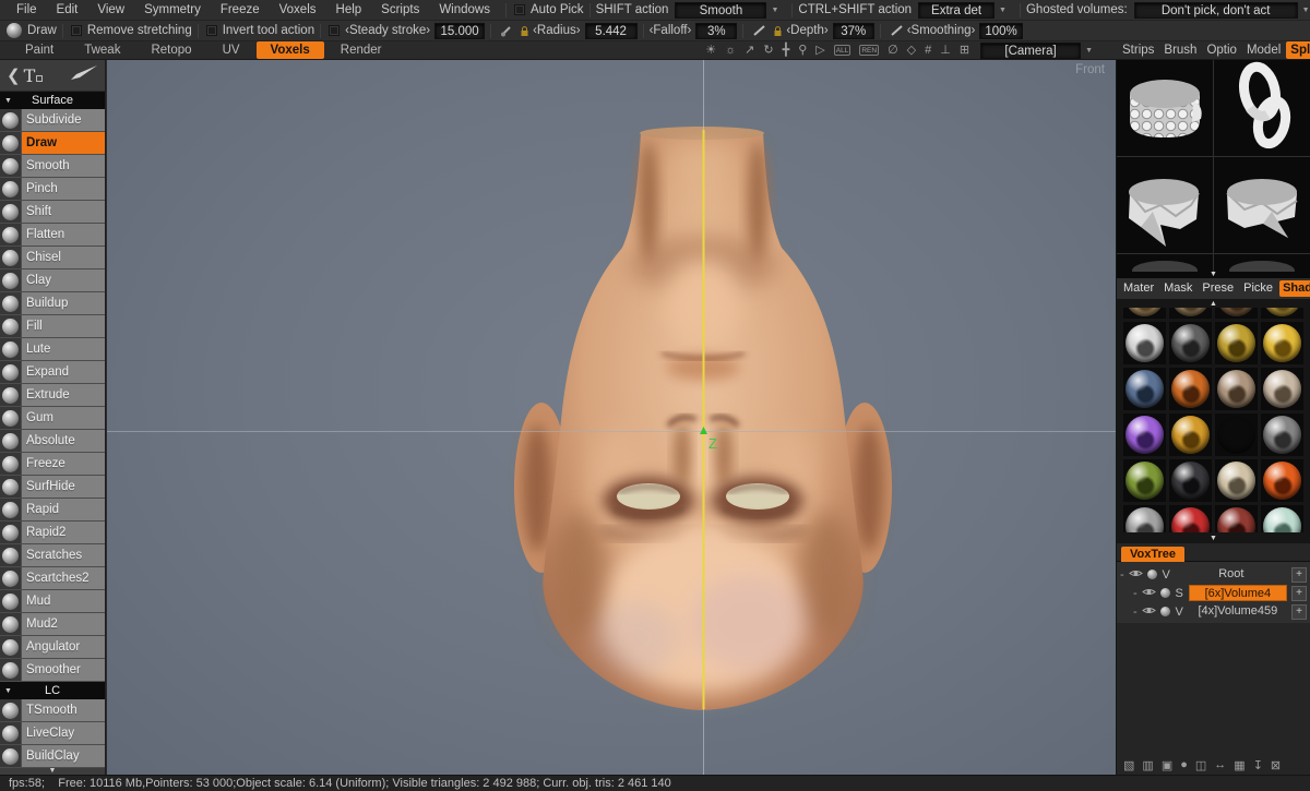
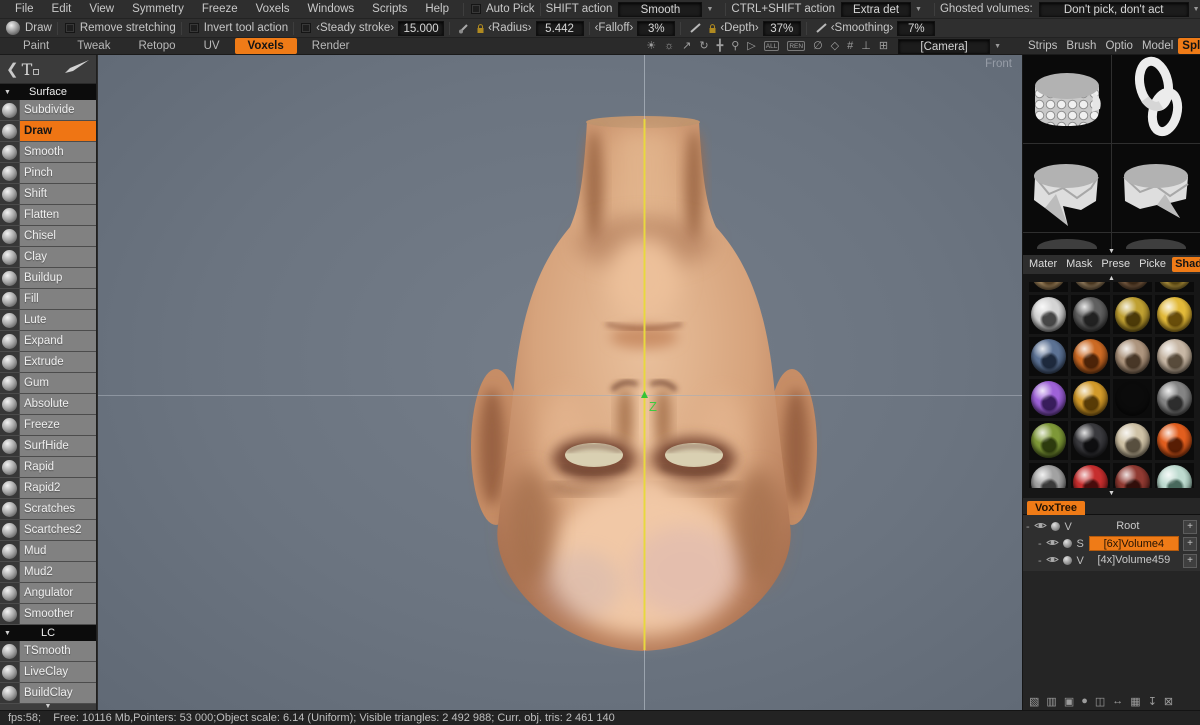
  File
  Edit
  View
  Symmetry
  Freeze
  Voxels
- Help
+ Windows
  Scripts
- Windows
+ Help
  Auto Pick
  SHIFT action
  Smooth
  CTRL+SHIFT action
  Extra det
  Ghosted volumes:
  Don't pick, don't act
  Draw
  Remove stretching
  Invert tool action
  ‹Steady stroke›
  15.000
  ‹Radius›
  5.442
  ‹Falloff›
  3%
  ‹Depth›
  37%
  ‹Smoothing›
- 100%
+ 7%
  Paint
  Tweak
  Retopo
  UV
  Voxels
  Render
  ☀
  ☼
  ↗
  ↻
  ╋
  ⚲
  ▷
  ∅
  ◇
  #
  ⊥
  ⊞
  [Camera]
  Strips
  Brush
  Optio
  Model
  ❮
  T
  Surface
  Subdivide
  Draw
  Smooth
  Pinch
  Shift
  Flatten
  Chisel
  Clay
  Buildup
  Fill
  Lute
  Expand
  Extrude
  Gum
  Absolute
  Freeze
  SurfHide
  Rapid
  Rapid2
  Scratches
  Scartches2
  Mud
  Mud2
  Angulator
  Smoother
  LC
  TSmooth
  LiveClay
  BuildClay
  Z
  Front
  Mater
  Mask
  Prese
  Picke
  VoxTree
  -
  V
  Root
  +
  -
  S
  [6x]Volume4
  +
  -
  V
  [4x]Volume459
  +
  ▧
  ▥
  ▣
  ●
  ◫
  ↔
  ▦
  ↧
  ⊠
  fps:58; Free: 10116 Mb,Pointers: 53 000;Object scale: 6.14 (Uniform); Visible triangles: 2 492 988; Curr. obj. tris: 2 461 140
